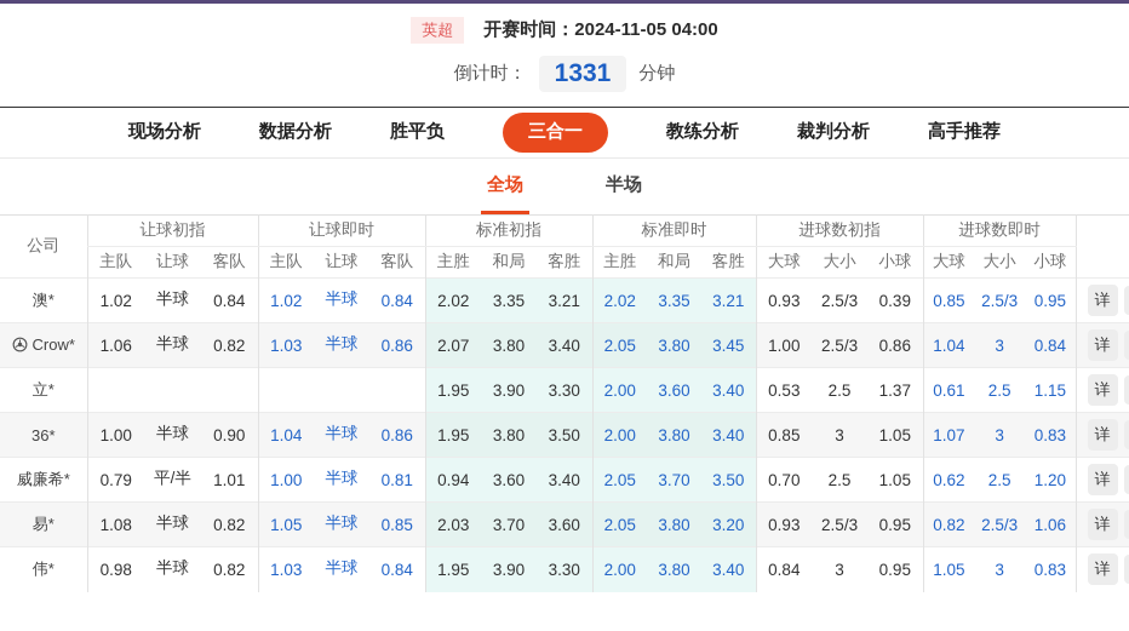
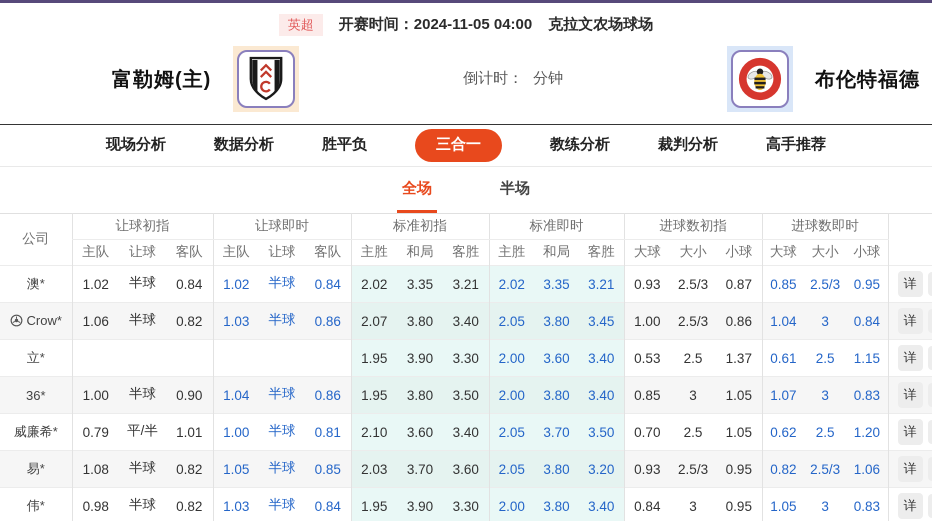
  英超
  开赛时间：2024-11-05 04:00
+ 克拉文农场球场
+ 富勒姆(主)
  倒计时：
- 1331
  分钟
+ 布伦特福德
  现场分析
  数据分析
  胜平负
  三合一
  教练分析
  裁判分析
  高手推荐
  全场
  半场
  公司	让球初指	让球即时	标准初指	标准即时	进球数初指	进球数即时
  主队	让球	客队	主队	让球	客队	主胜	和局	客胜	主胜	和局	客胜	大球	大小	小球	大球	大小	小球
- 澳*	1.02	半球	0.84	1.02	半球	0.84	2.02	3.35	3.21	2.02	3.35	3.21	0.93	2.5/3	0.39	0.85	2.5/3	0.95	详
+ 澳*	1.02	半球	0.84	1.02	半球	0.84	2.02	3.35	3.21	2.02	3.35	3.21	0.93	2.5/3	0.87	0.85	2.5/3	0.95	详
  Crow*	1.06	半球	0.82	1.03	半球	0.86	2.07	3.80	3.40	2.05	3.80	3.45	1.00	2.5/3	0.86	1.04	3	0.84	详
  立*							1.95	3.90	3.30	2.00	3.60	3.40	0.53	2.5	1.37	0.61	2.5	1.15	详
  36*	1.00	半球	0.90	1.04	半球	0.86	1.95	3.80	3.50	2.00	3.80	3.40	0.85	3	1.05	1.07	3	0.83	详
- 威廉希*	0.79	平/半	1.01	1.00	半球	0.81	0.94	3.60	3.40	2.05	3.70	3.50	0.70	2.5	1.05	0.62	2.5	1.20	详
+ 威廉希*	0.79	平/半	1.01	1.00	半球	0.81	2.10	3.60	3.40	2.05	3.70	3.50	0.70	2.5	1.05	0.62	2.5	1.20	详
  易*	1.08	半球	0.82	1.05	半球	0.85	2.03	3.70	3.60	2.05	3.80	3.20	0.93	2.5/3	0.95	0.82	2.5/3	1.06	详
  伟*	0.98	半球	0.82	1.03	半球	0.84	1.95	3.90	3.30	2.00	3.80	3.40	0.84	3	0.95	1.05	3	0.83	详
